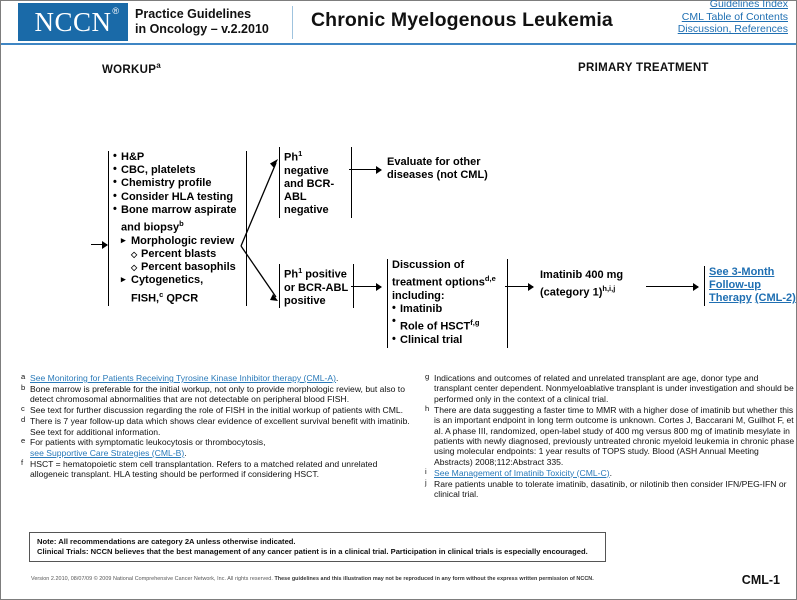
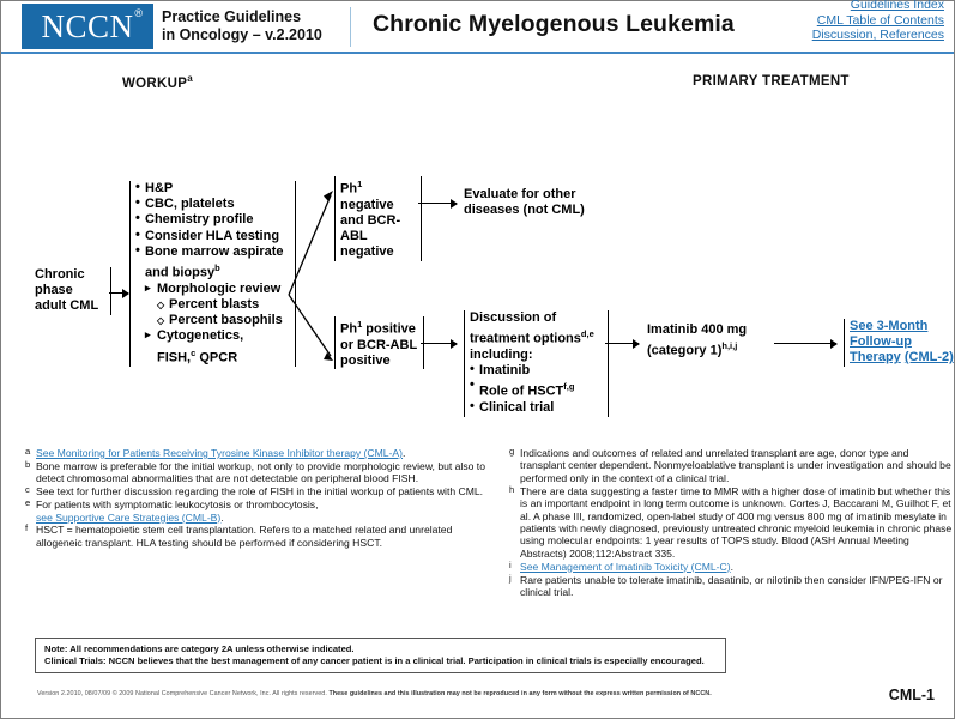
  NCCN
  ®
  Practice Guidelines
  in Oncology – v.2.2010
  Chronic Myelogenous Leukemia
  Guidelines Index
  CML Table of Contents
  Discussion, References
  WORKUPa
  PRIMARY TREATMENT
+ Chronic
+ phase
+ adult CML
  H&P
  CBC, platelets
  Chemistry profile
  Consider HLA testing
  Bone marrow aspirate
  and biopsyb
  Morphologic review
  Percent blasts
  Percent basophils
  Cytogenetics,
  FISH,c QPCR
  Ph1 negative
  and BCR-
  ABL negative
  Evaluate for other
  diseases (not CML)
  Ph1 positive
  or BCR-ABL
  positive
  Discussion of
  treatment optionsd,e
  including:
  Imatinib
  Role of HSCTf,g
  Clinical trial
  Imatinib 400 mg
  (category 1)h,i,j
  See 3-Month Follow-up Therapy (CML-2)
  a
  See Monitoring for Patients Receiving Tyrosine Kinase Inhibitor therapy (CML-A).
  b
  Bone marrow is preferable for the initial workup, not only to provide morphologic review, but also to detect chromosomal abnormalities that are not detectable on peripheral blood FISH.
  c
  See text for further discussion regarding the role of FISH in the initial workup of patients with CML.
- d
- There is 7 year follow-up data which shows clear evidence of excellent survival benefit with imatinib. See text for additional information.
  e
  For patients with symptomatic leukocytosis or thrombocytosis,
  see Supportive Care Strategies (CML-B).
  f
  HSCT = hematopoietic stem cell transplantation. Refers to a matched related and unrelated allogeneic transplant. HLA testing should be performed if considering HSCT.
  g
  Indications and outcomes of related and unrelated transplant are age, donor type and transplant center dependent. Nonmyeloablative transplant is under investigation and should be performed only in the context of a clinical trial.
  h
  There are data suggesting a faster time to MMR with a higher dose of imatinib but whether this is an important endpoint in long term outcome is unknown. Cortes J, Baccarani M, Guilhot F, et al. A phase III, randomized, open-label study of 400 mg versus 800 mg of imatinib mesylate in patients with newly diagnosed, previously untreated chronic myeloid leukemia in chronic phase using molecular endpoints: 1 year results of TOPS study. Blood (ASH Annual Meeting Abstracts) 2008;112:Abstract 335.
  i
  See Management of Imatinib Toxicity (CML-C).
  j
  Rare patients unable to tolerate imatinib, dasatinib, or nilotinib then consider IFN/PEG-IFN or clinical trial.
  Note: All recommendations are category 2A unless otherwise indicated.
  Clinical Trials: NCCN believes that the best management of any cancer patient is in a clinical trial. Participation in clinical trials is especially encouraged.
  CML-1
